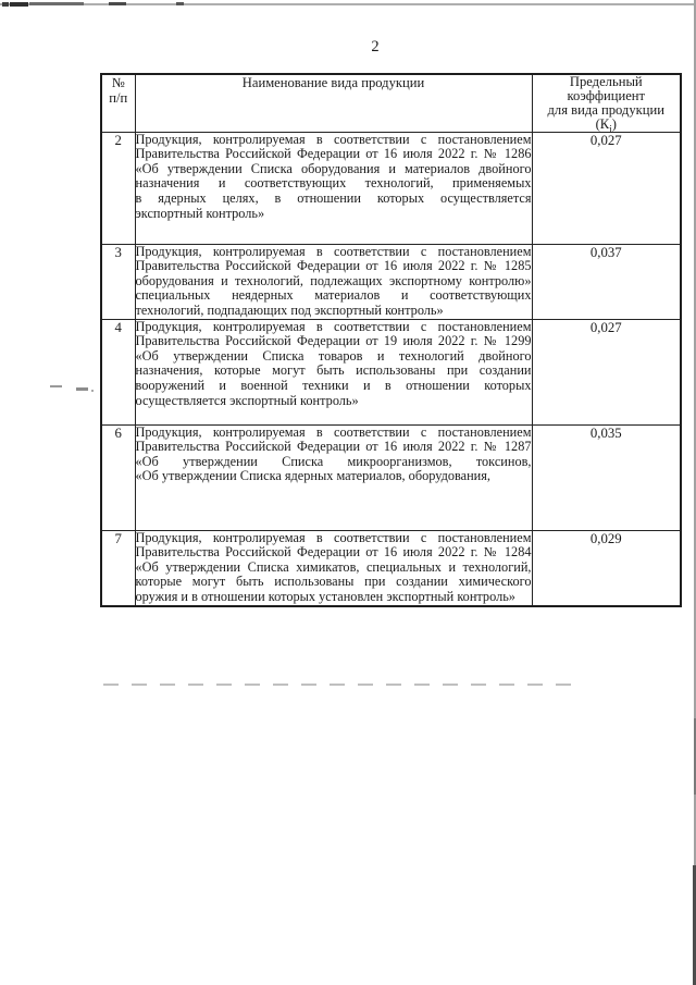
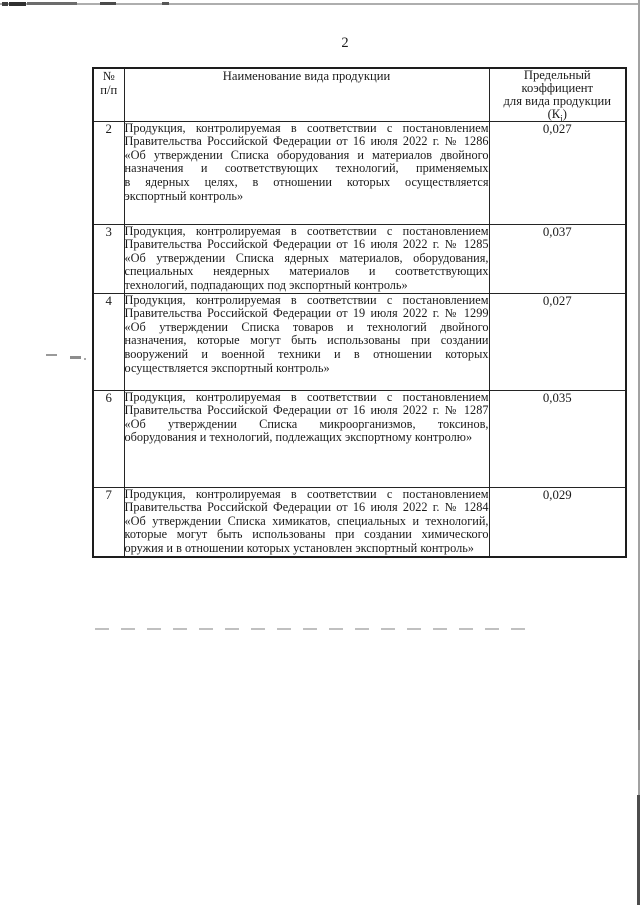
  2
  № п/п	Наименование вида продукции	Предельный коэффициент для вида продукции (Кi)
  2	Продукция, контролируемая в соответствии с постановлениемПравительства Российской Федерации от 16 июля 2022 г. № 1286«Об утверждении Списка оборудования и материалов двойногоназначения и соответствующих технологий, применяемыхв ядерных целях, в отношении которых осуществляетсяэкспортный контроль»	0,027
- 3	Продукция, контролируемая в соответствии с постановлениемПравительства Российской Федерации от 16 июля 2022 г. № 1285оборудования и технологий, подлежащих экспортному контролю»специальных неядерных материалов и соответствующихтехнологий, подпадающих под экспортный контроль»	0,037
+ 3	Продукция, контролируемая в соответствии с постановлениемПравительства Российской Федерации от 16 июля 2022 г. № 1285«Об утверждении Списка ядерных материалов, оборудования,специальных неядерных материалов и соответствующихтехнологий, подпадающих под экспортный контроль»	0,037
  4	Продукция, контролируемая в соответствии с постановлениемПравительства Российской Федерации от 19 июля 2022 г. № 1299«Об утверждении Списка товаров и технологий двойногоназначения, которые могут быть использованы при созданиивооружений и военной техники и в отношении которыхосуществляется экспортный контроль»	0,027
- 6	Продукция, контролируемая в соответствии с постановлениемПравительства Российской Федерации от 16 июля 2022 г. № 1287«Об утверждении Списка микроорганизмов, токсинов,«Об утверждении Списка ядерных материалов, оборудования,	0,035
+ 6	Продукция, контролируемая в соответствии с постановлениемПравительства Российской Федерации от 16 июля 2022 г. № 1287«Об утверждении Списка микроорганизмов, токсинов,оборудования и технологий, подлежащих экспортному контролю»	0,035
  7	Продукция, контролируемая в соответствии с постановлениемПравительства Российской Федерации от 16 июля 2022 г. № 1284«Об утверждении Списка химикатов, специальных и технологий,которые могут быть использованы при создании химическогооружия и в отношении которых установлен экспортный контроль»	0,029
